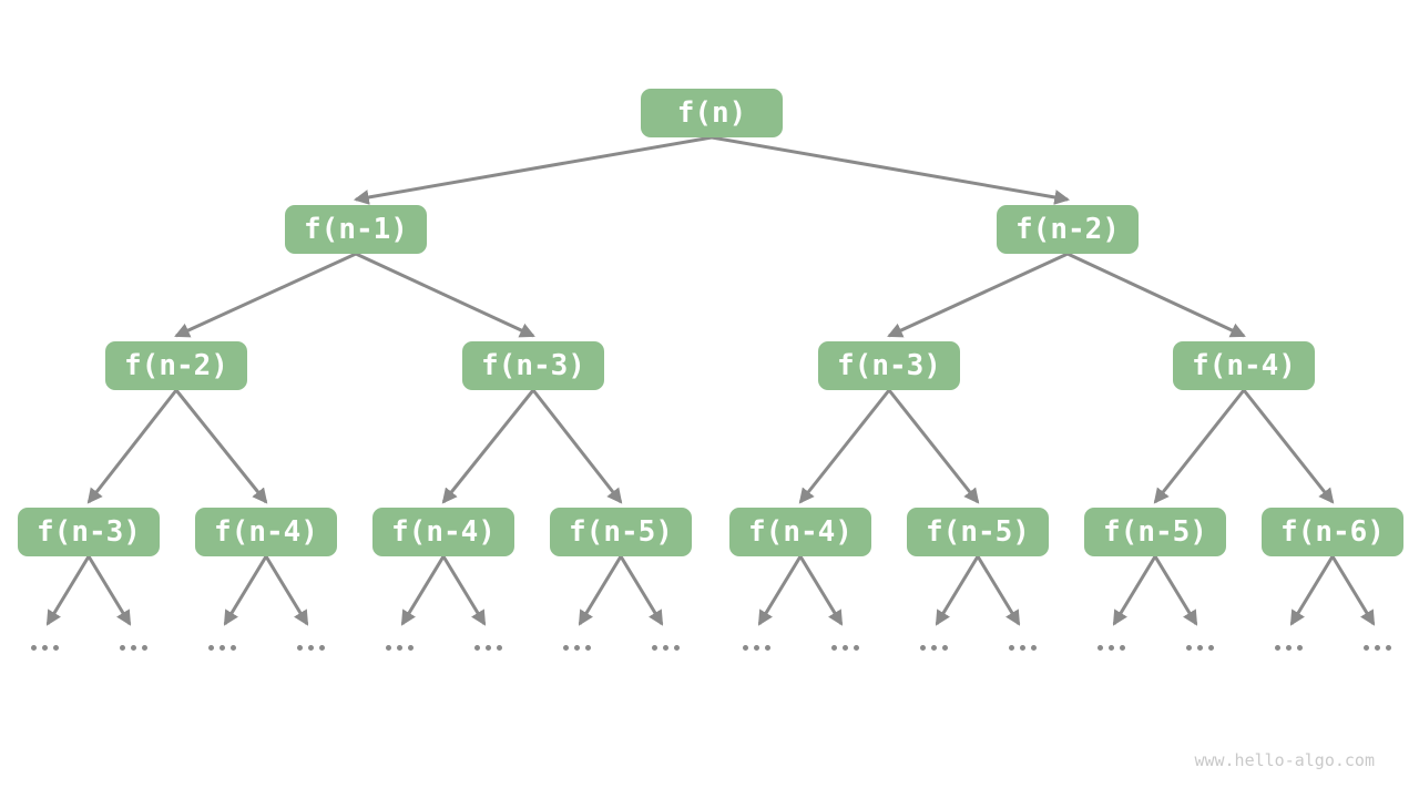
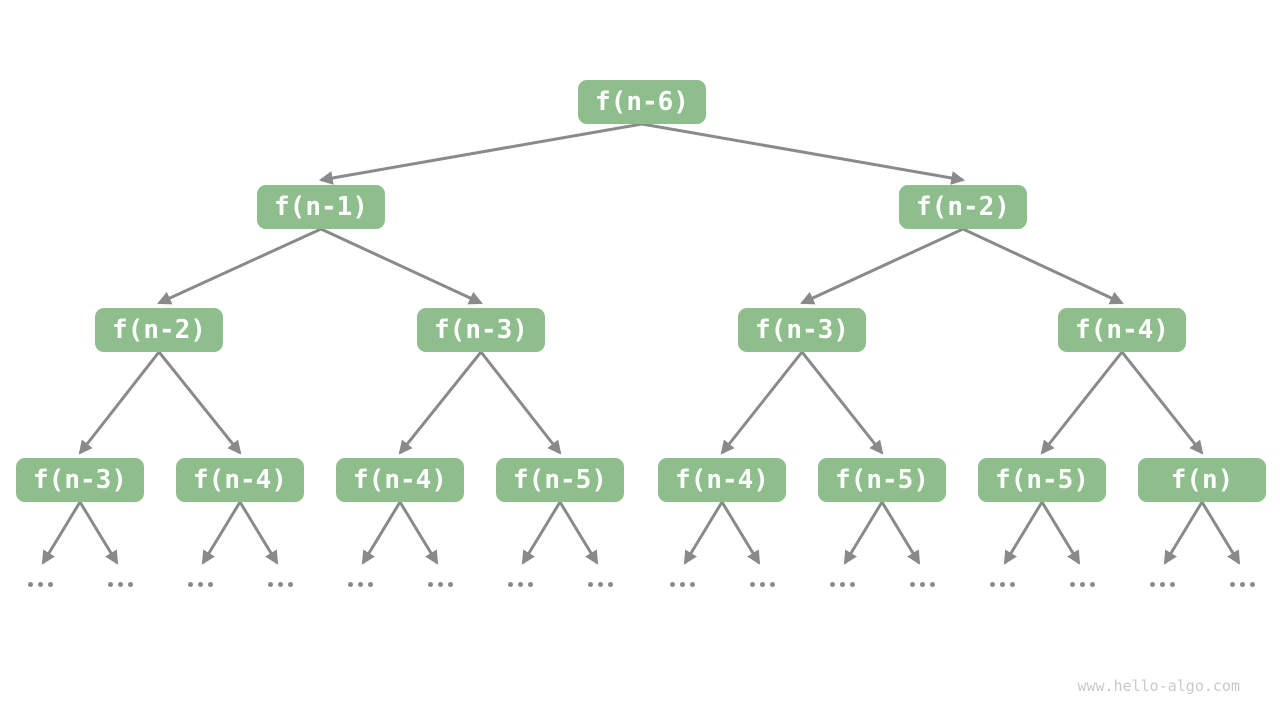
- f(n)
+ f(n-6)
  f(n-1)
  f(n-2)
  f(n-2)
  f(n-3)
  f(n-3)
  f(n-4)
  f(n-3)
  f(n-4)
  f(n-4)
  f(n-5)
  f(n-4)
  f(n-5)
  f(n-5)
- f(n-6)
+ f(n)
  www.hello-algo.com
